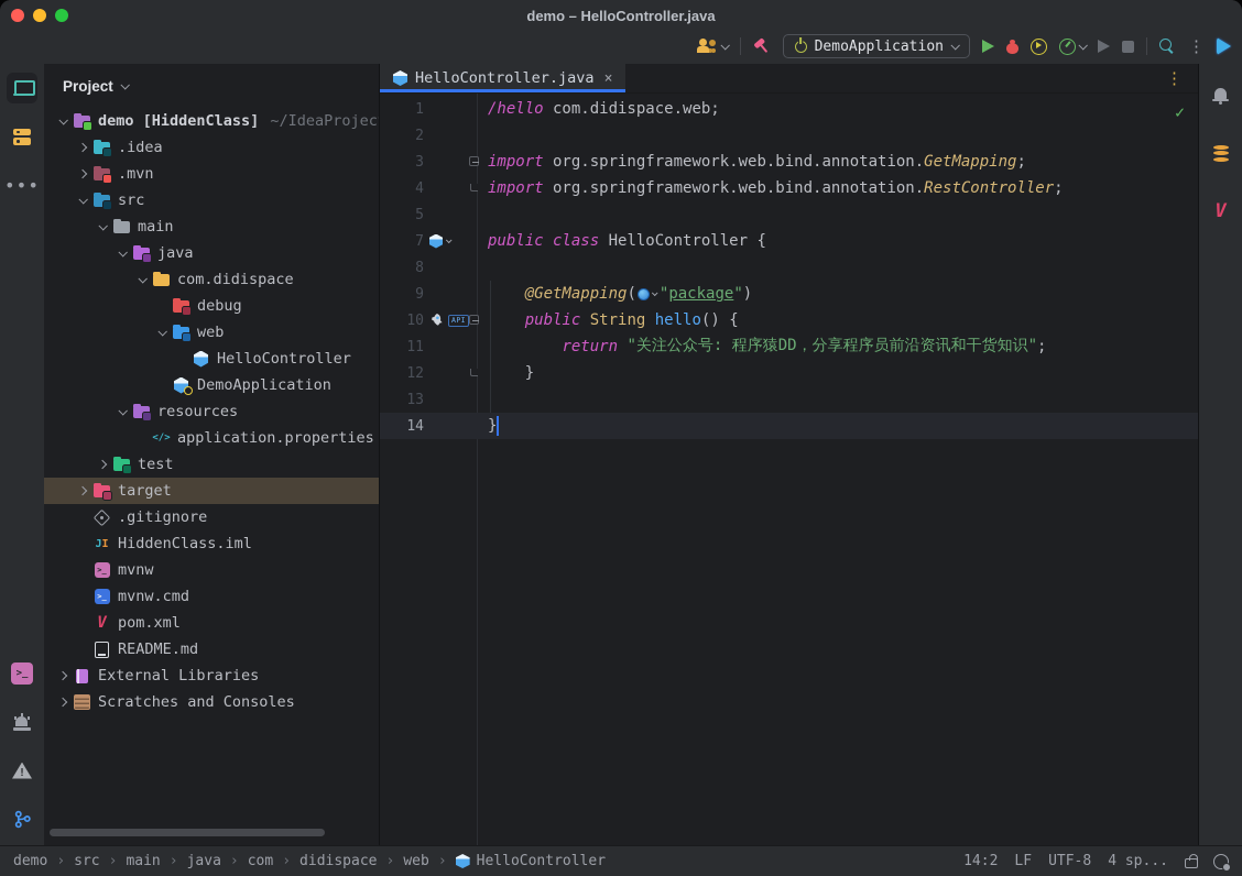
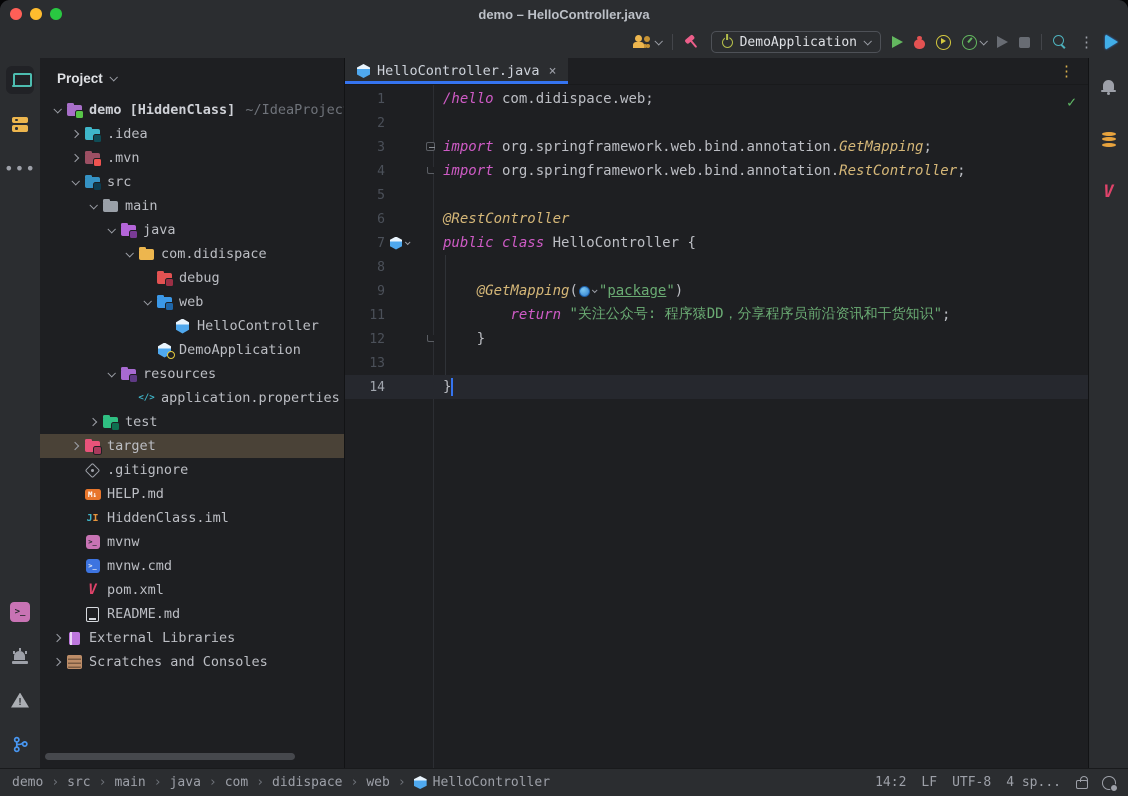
  demo – HelloController.java
  DemoApplication
  ⋮
  •••
  >_
  Project
  demo [HiddenClass]
  ~/IdeaProjec
  .idea
  .mvn
  src
  main
  java
  com.didispace
  debug
  web
  HelloController
  DemoApplication
  resources
  application.properties
  test
  target
  .gitignore
+ HELP.md
  HiddenClass.iml
  mvnw
  mvnw.cmd
  pom.xml
  README.md
  External Libraries
  Scratches and Consoles
  HelloController.java
  ×
  ⋮
  1
  /hello
  com.didispace.web;
  2
  3
  import
  org.springframework.web.bind.annotation.
  GetMapping
  ;
  4
  import
  org.springframework.web.bind.annotation.
  RestController
  ;
  5
+ 6
+ @RestController
  7
  public class
  HelloController {
  8
  9
  @GetMapping
  (
  "
  package
  "
  )
- 10
- API
- public
- String
- hello
- () {
  11
  return
  "关注公众号: 程序猿DD，分享程序员前沿资讯和干货知识"
  ;
  12
  }
  13
  14
  }
  ✓
  V
  demo
  ›
  src
  ›
  main
  ›
  java
  ›
  com
  ›
  didispace
  ›
  web
  ›
  HelloController
  14:2
  LF
  UTF-8
  4 sp...
